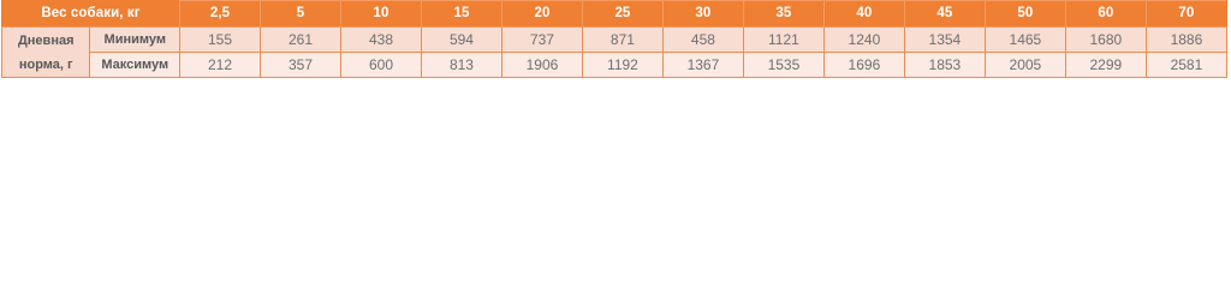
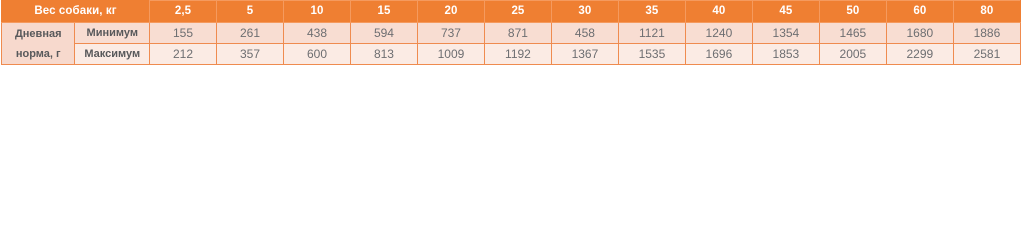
- Вес собаки, кг	2,5	5	10	15	20	25	30	35	40	45	50	60	70
+ Вес собаки, кг	2,5	5	10	15	20	25	30	35	40	45	50	60	80
  Дневная норма, г	Минимум	155	261	438	594	737	871	458	1121	1240	1354	1465	1680	1886
- Максимум	212	357	600	813	1906	1192	1367	1535	1696	1853	2005	2299	2581
+ Максимум	212	357	600	813	1009	1192	1367	1535	1696	1853	2005	2299	2581
